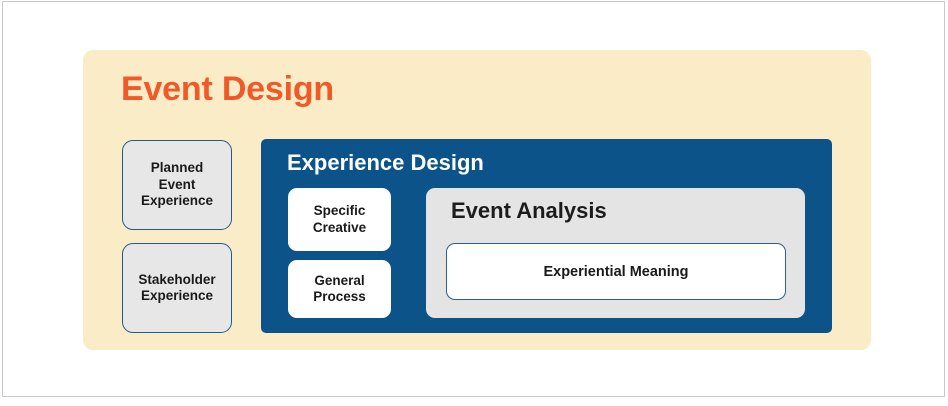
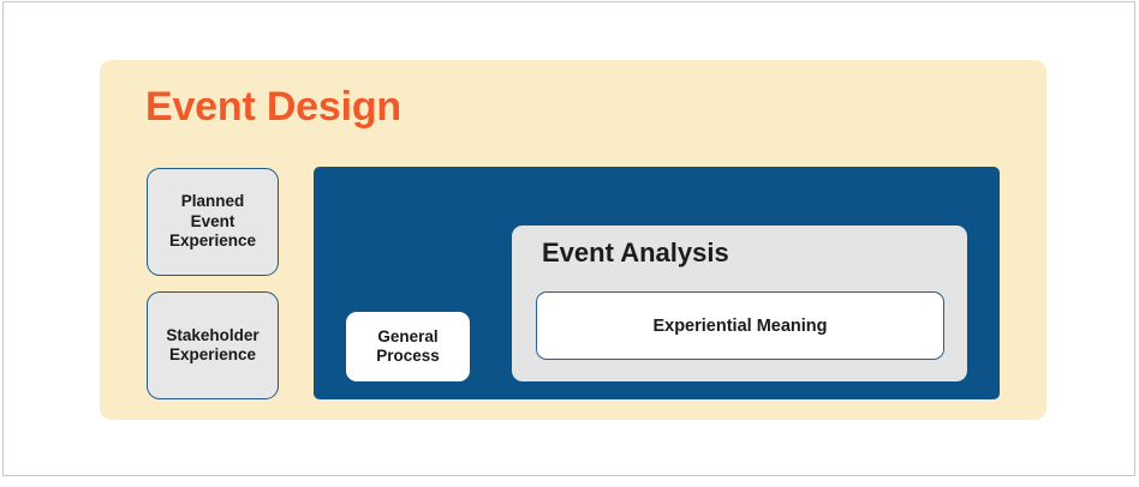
  Event Design
  Planned
  Event
  Experience
  Stakeholder
  Experience
- Experience Design
- Specific
- Creative
  General
  Process
  Event Analysis
  Experiential Meaning
